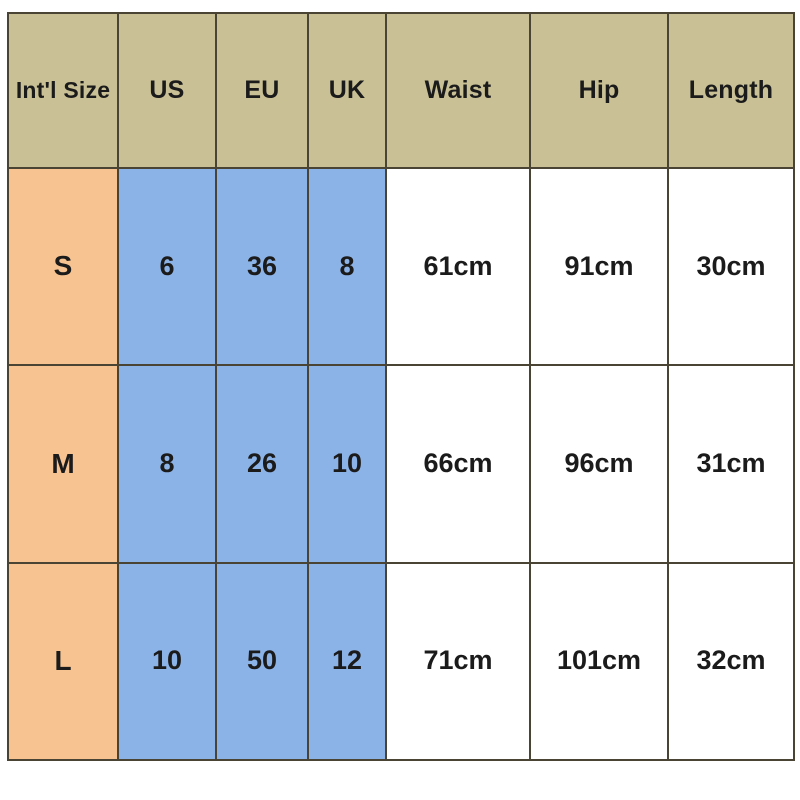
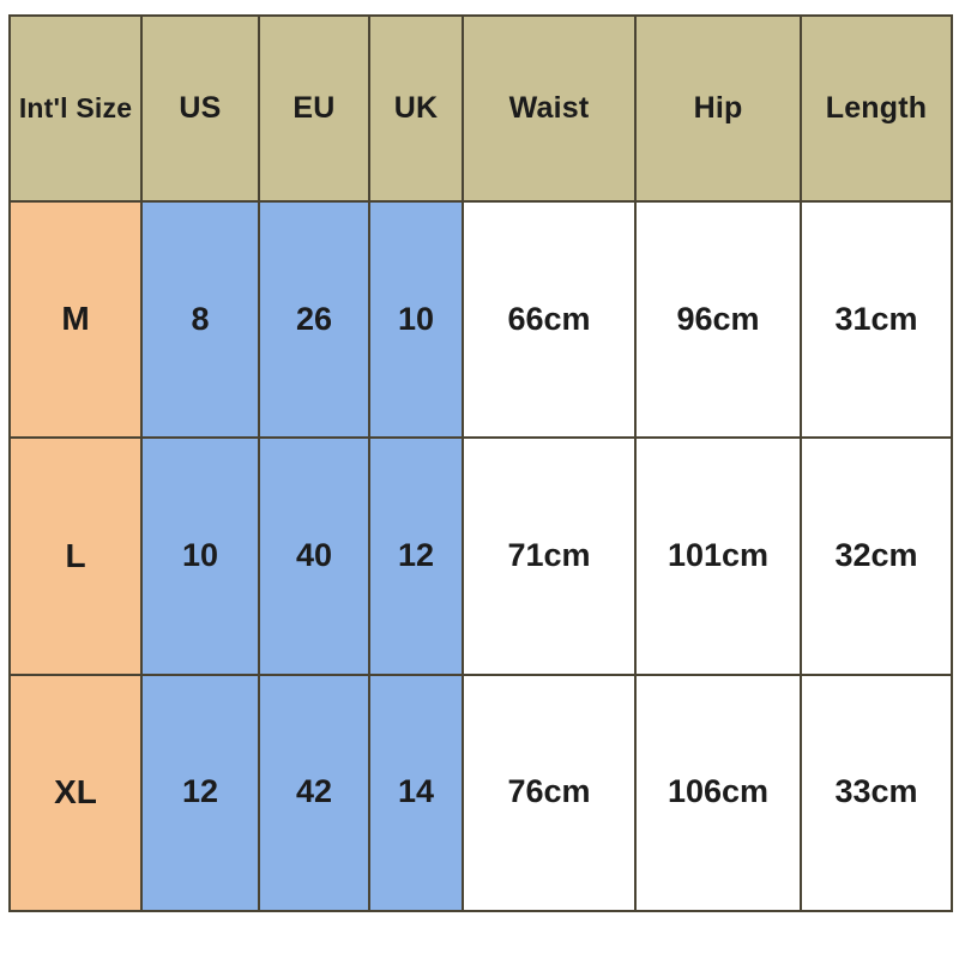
  Int'l Size	US	EU	UK	Waist	Hip	Length
- S	6	36	8	61cm	91cm	30cm
  M	8	26	10	66cm	96cm	31cm
- L	10	50	12	71cm	101cm	32cm
+ L	10	40	12	71cm	101cm	32cm
+ XL	12	42	14	76cm	106cm	33cm
